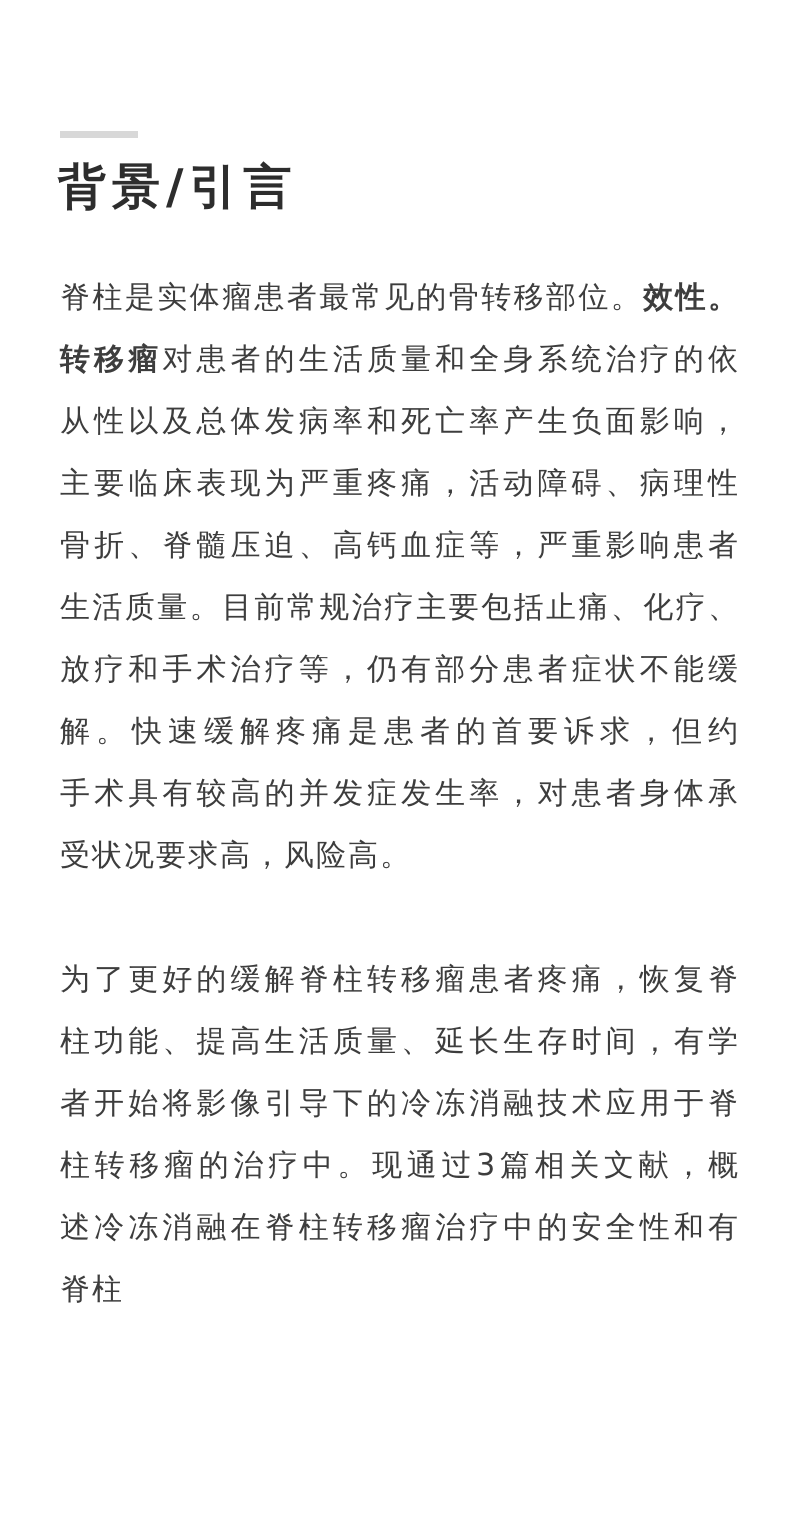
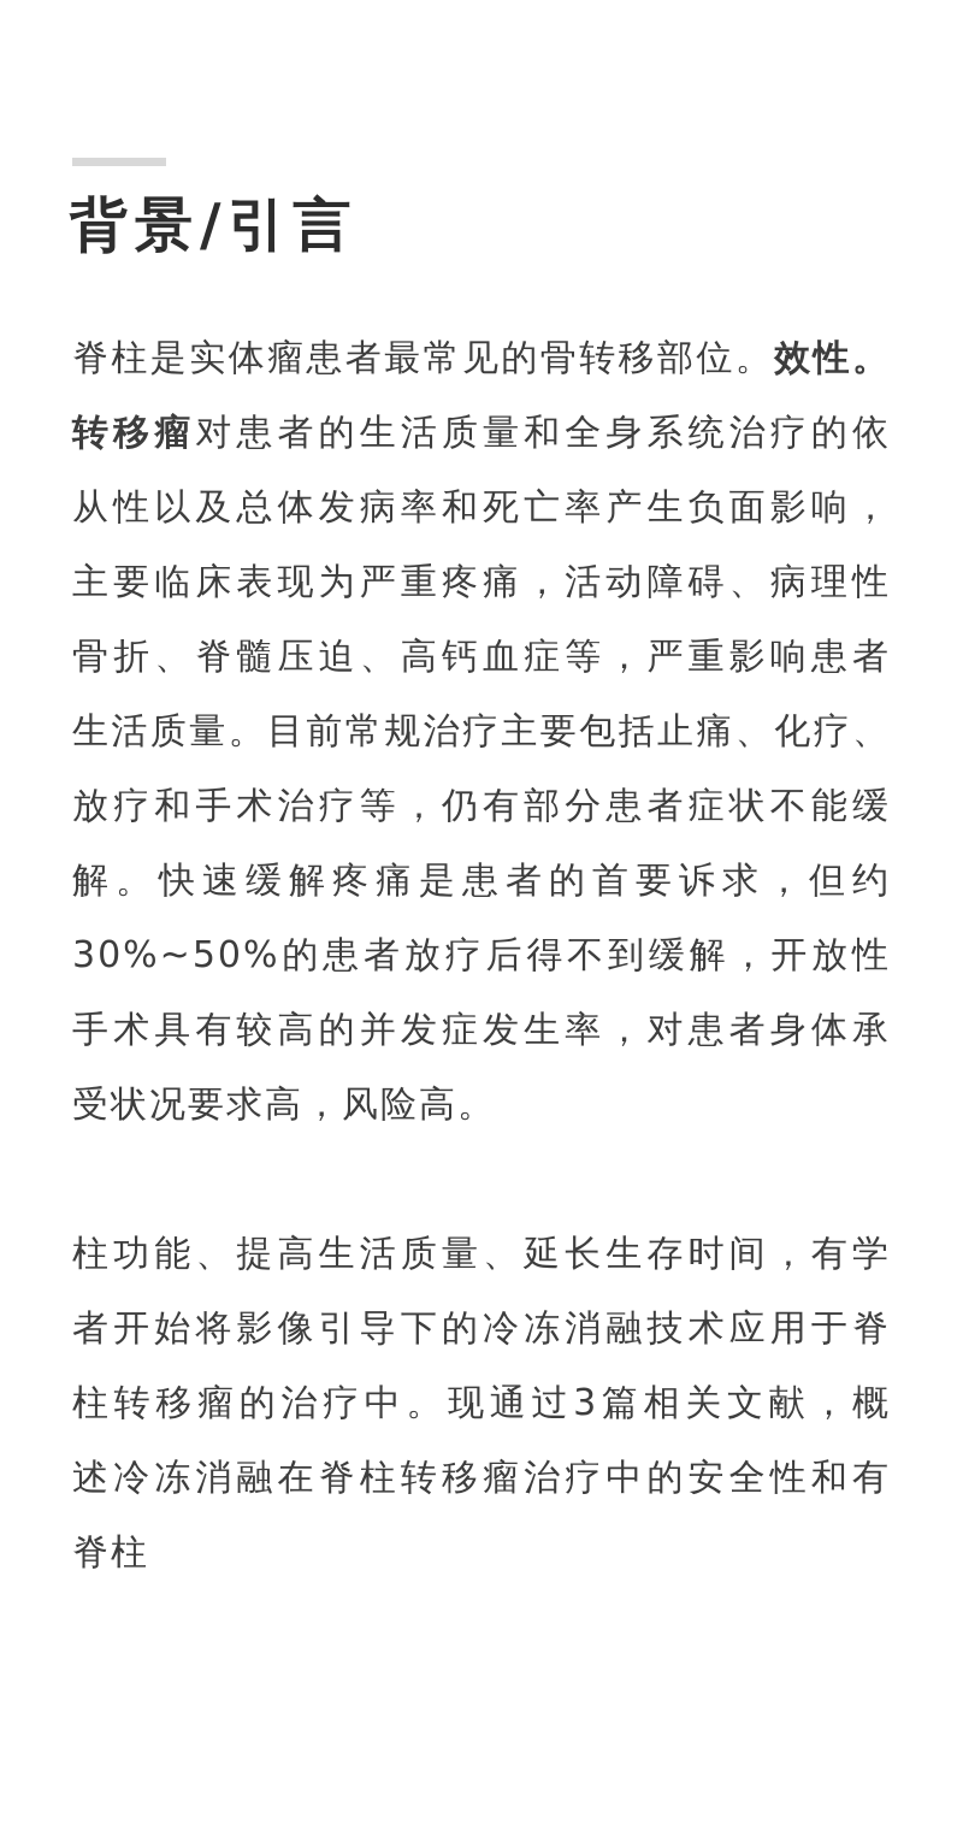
  背景/引言
  脊柱是实体瘤患者最常见的骨转移部位。效性。
  转移瘤对患者的生活质量和全身系统治疗的依
  从性以及总体发病率和死亡率产生负面影响，
  主要临床表现为严重疼痛，活动障碍、病理性
  骨折、脊髓压迫、高钙血症等，严重影响患者
  生活质量。目前常规治疗主要包括止痛、化疗、
  放疗和手术治疗等，仍有部分患者症状不能缓
  解。快速缓解疼痛是患者的首要诉求，但约
+ 30%~50%的患者放疗后得不到缓解，开放性
  手术具有较高的并发症发生率，对患者身体承
  受状况要求高，风险高。
- 为了更好的缓解脊柱转移瘤患者疼痛，恢复脊
  柱功能、提高生活质量、延长生存时间，有学
  者开始将影像引导下的冷冻消融技术应用于脊
  柱转移瘤的治疗中。现通过3篇相关文献，概
  述冷冻消融在脊柱转移瘤治疗中的安全性和有
  脊柱
